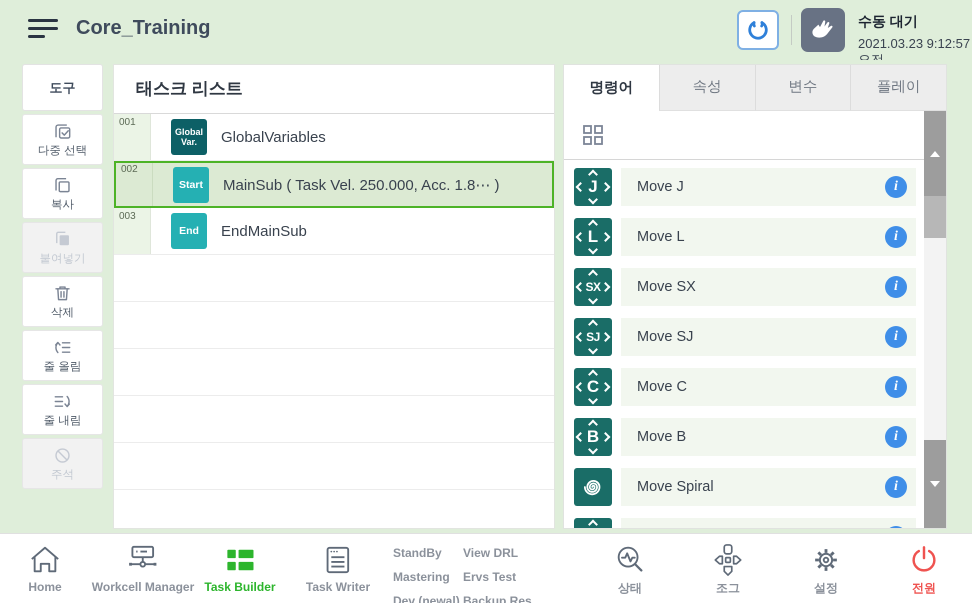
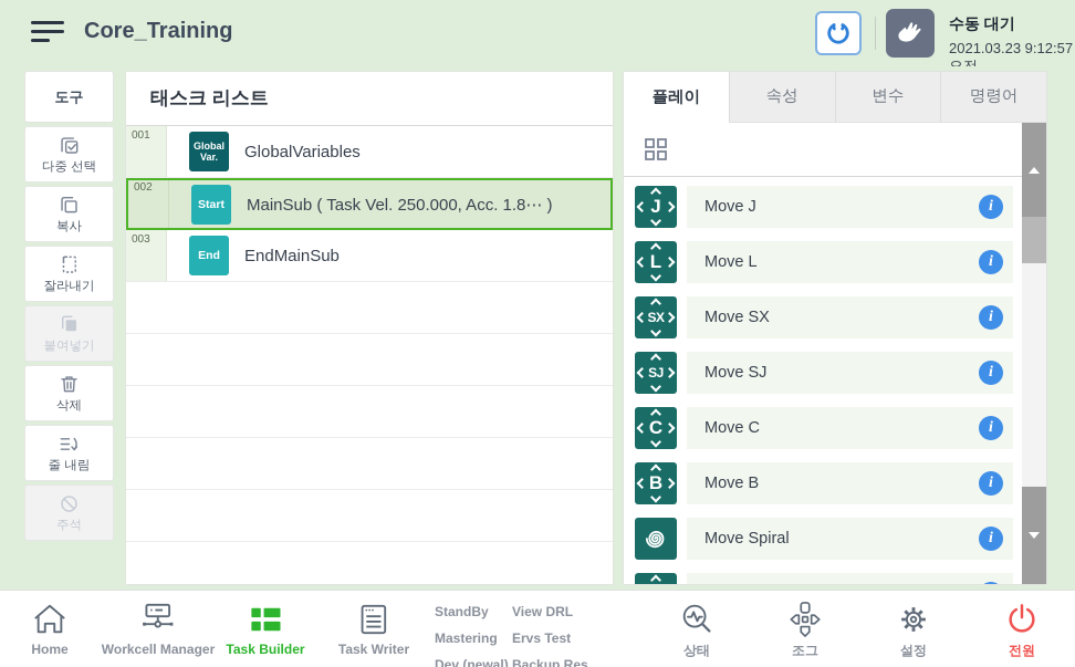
  Core_Training
  수동 대기
  2021.03.23 9:12:57
  도구
  다중 선택
  복사
+ 잘라내기
  붙여넣기
  삭제
- 줄 올림
  줄 내림
  주석
  태스크 리스트
  001
  Global
  Var.
  GlobalVariables
  002
  Start
  MainSub ( Task Vel. 250.000, Acc. 1.8⋯ )
  003
  End
  EndMainSub
- 명령어
+ 플레이
  속성
  변수
- 플레이
+ 명령어
  J
  Move J
  i
  L
  Move L
  i
  SX
  Move SX
  i
  SJ
  Move SJ
  i
  C
  Move C
  i
  B
  Move B
  i
  Move Spiral
  i
  Home
  Workcell Manager
  Task Builder
  Task Writer
  StandBy
  Mastering
  Dev (newal)
  View DRL
  Ervs Test
  Backup Res...
  상태
  조그
  설정
  전원
